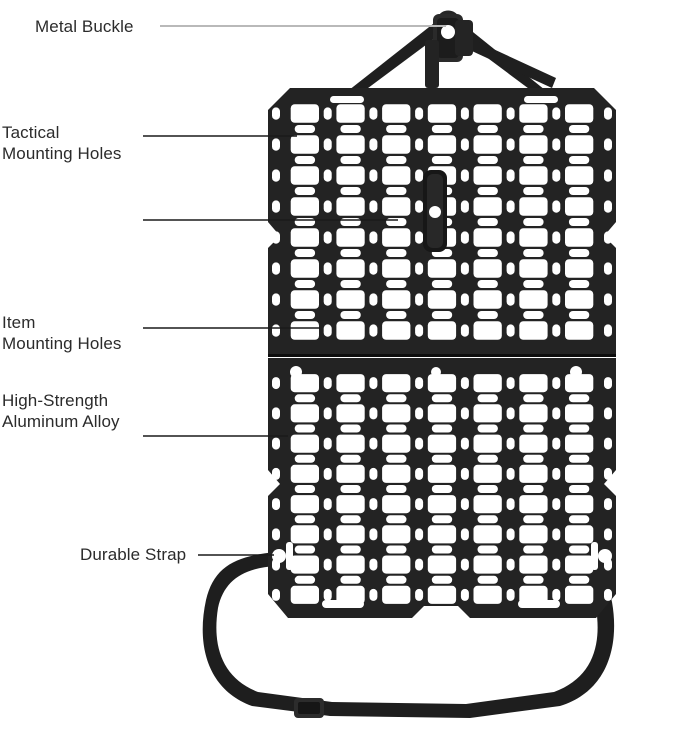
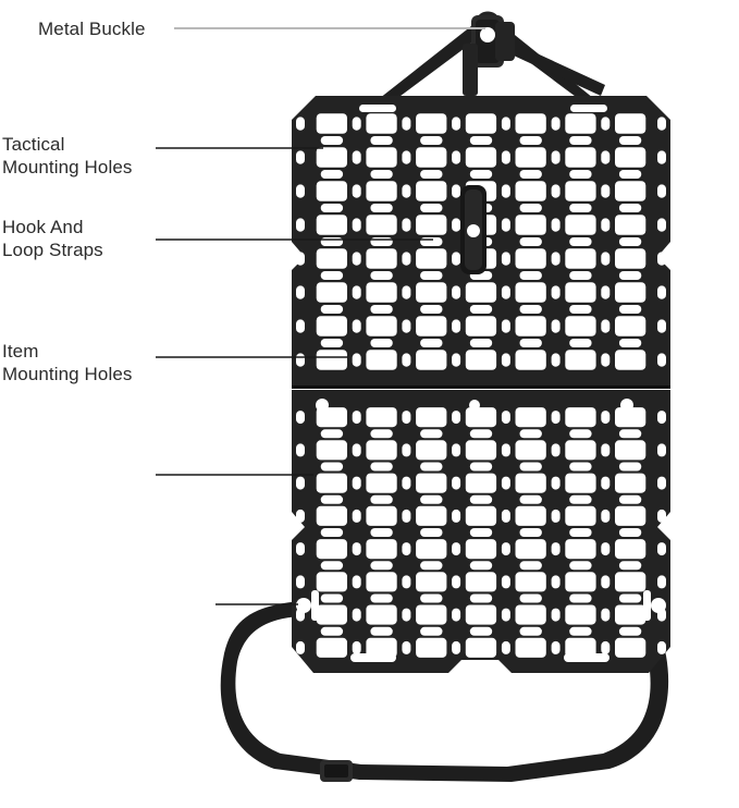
  Metal Buckle
  Tactical
  Mounting Holes
+ Hook And
+ Loop Straps
  Item
  Mounting Holes
- High-Strength
- Aluminum Alloy
- Durable Strap
